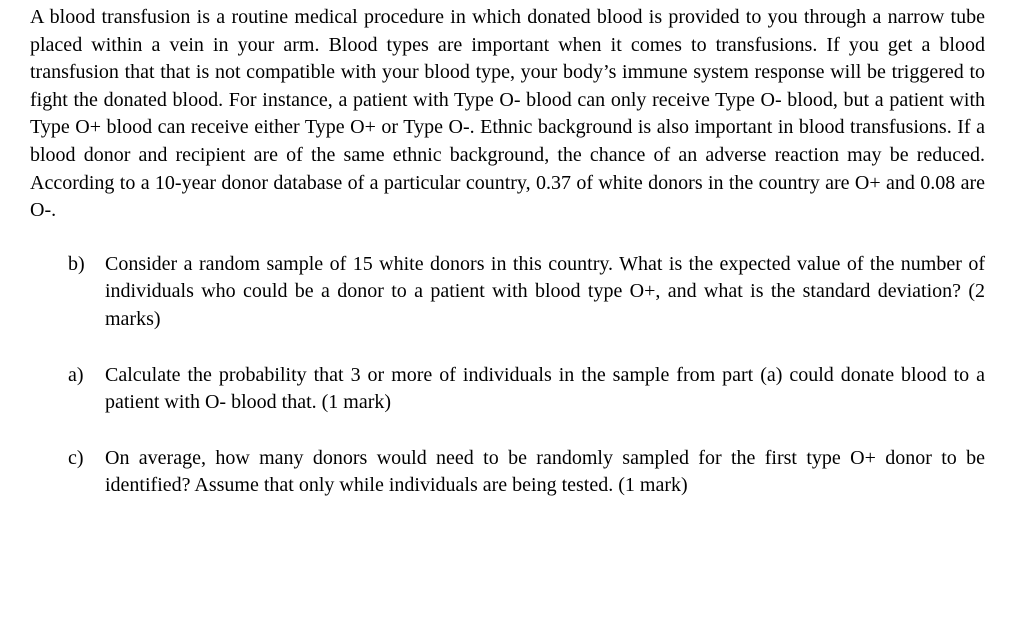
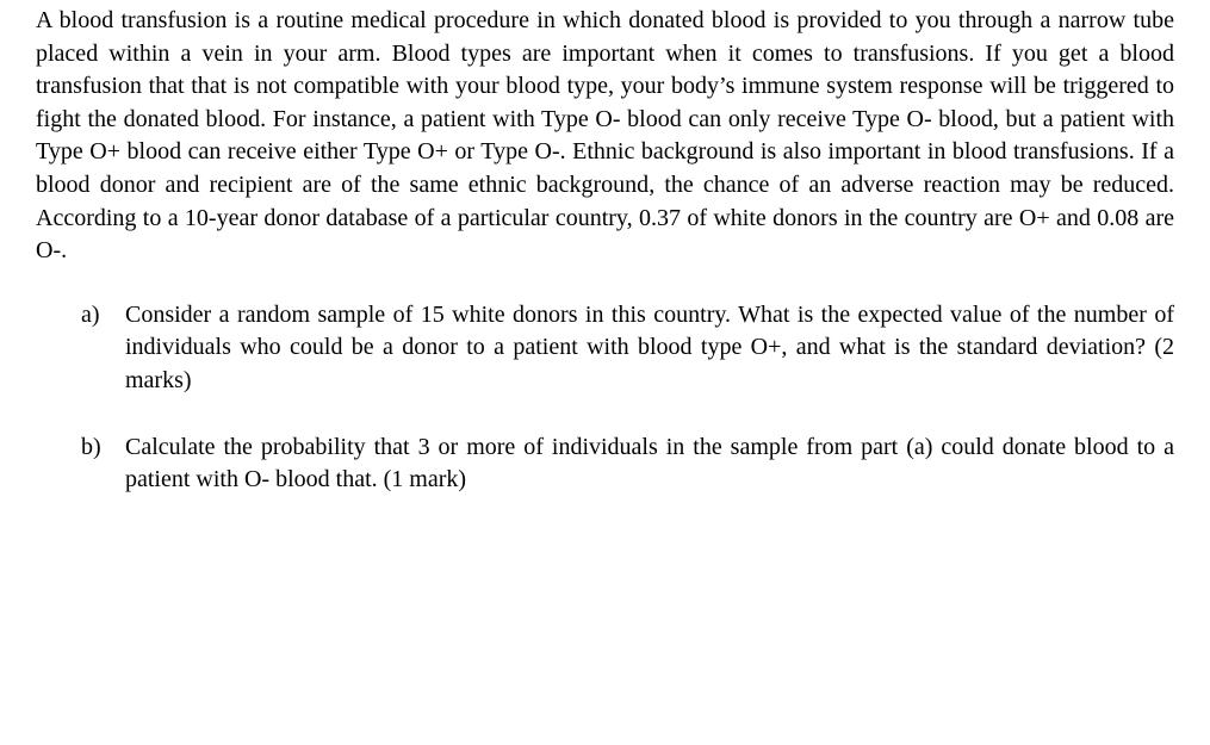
  A blood transfusion is a routine medical procedure in which donated blood is provided to you through a narrow tube placed within a vein in your arm. Blood types are important when it comes to transfusions. If you get a blood transfusion that that is not compatible with your blood type, your body’s immune system response will be triggered to fight the donated blood. For instance, a patient with Type O- blood can only receive Type O- blood, but a patient with Type O+ blood can receive either Type O+ or Type O-. Ethnic background is also important in blood transfusions. If a blood donor and recipient are of the same ethnic background, the chance of an adverse reaction may be reduced. According to a 10-year donor database of a particular country, 0.37 of white donors in the country are O+ and 0.08 are O-.
- b)
+ a)
  Consider a random sample of 15 white donors in this country. What is the expected value of the number of individuals who could be a donor to a patient with blood type O+, and what is the standard deviation? (2 marks)
- a)
+ b)
  Calculate the probability that 3 or more of individuals in the sample from part (a) could donate blood to a patient with O- blood that. (1 mark)
- c)
- On average, how many donors would need to be randomly sampled for the first type O+ donor to be identified? Assume that only while individuals are being tested. (1 mark)
